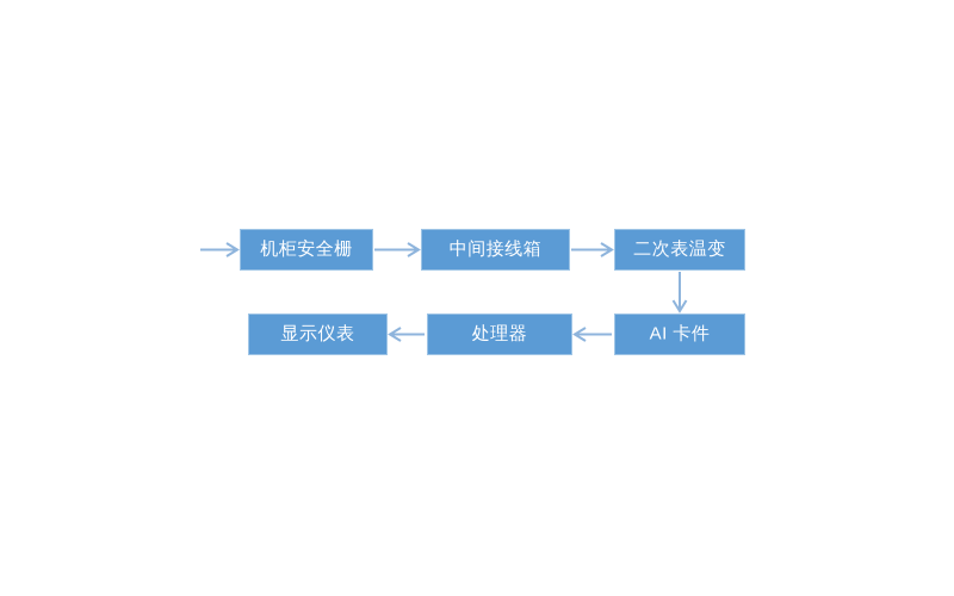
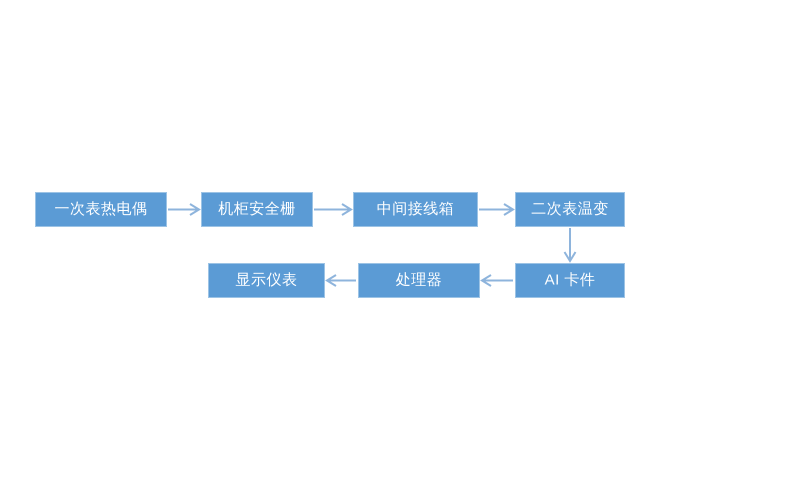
+ 一次表热电偶
  机柜安全栅
  中间接线箱
  二次表温变
  AI 卡件
  处理器
  显示仪表
